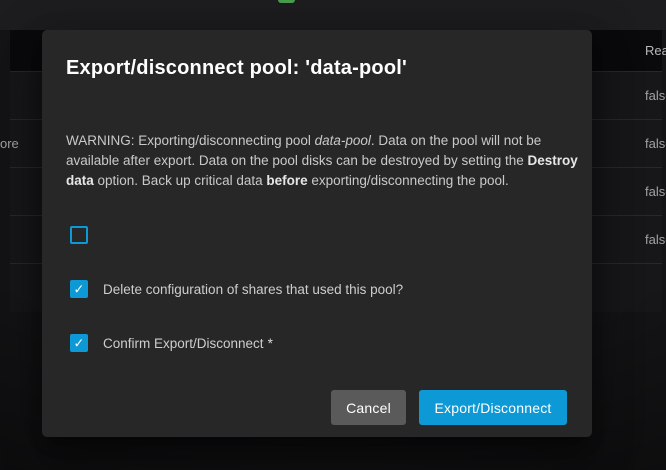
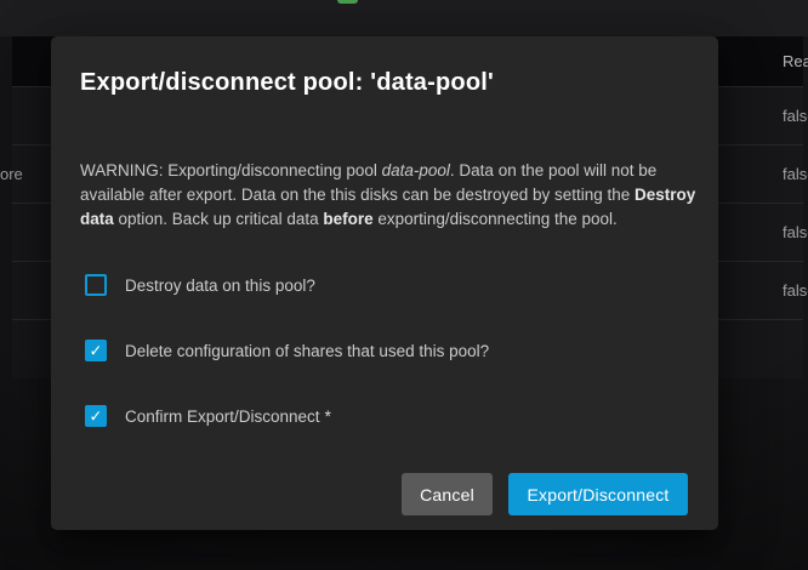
  Export/disconnect pool: 'data-pool'
- WARNING: Exporting/disconnecting pool data-pool. Data on the pool will not be available after export. Data on the pool disks can be destroyed by setting the Destroy data option. Back up critical data before exporting/disconnecting the pool.
+ WARNING: Exporting/disconnecting pool data-pool. Data on the pool will not be available after export. Data on the this disks can be destroyed by setting the Destroy data option. Back up critical data before exporting/disconnecting the pool.
+ Destroy data on this pool?
  ✓
  Delete configuration of shares that used this pool?
  ✓
  Confirm Export/Disconnect *
  Cancel
  Export/Disconnect
